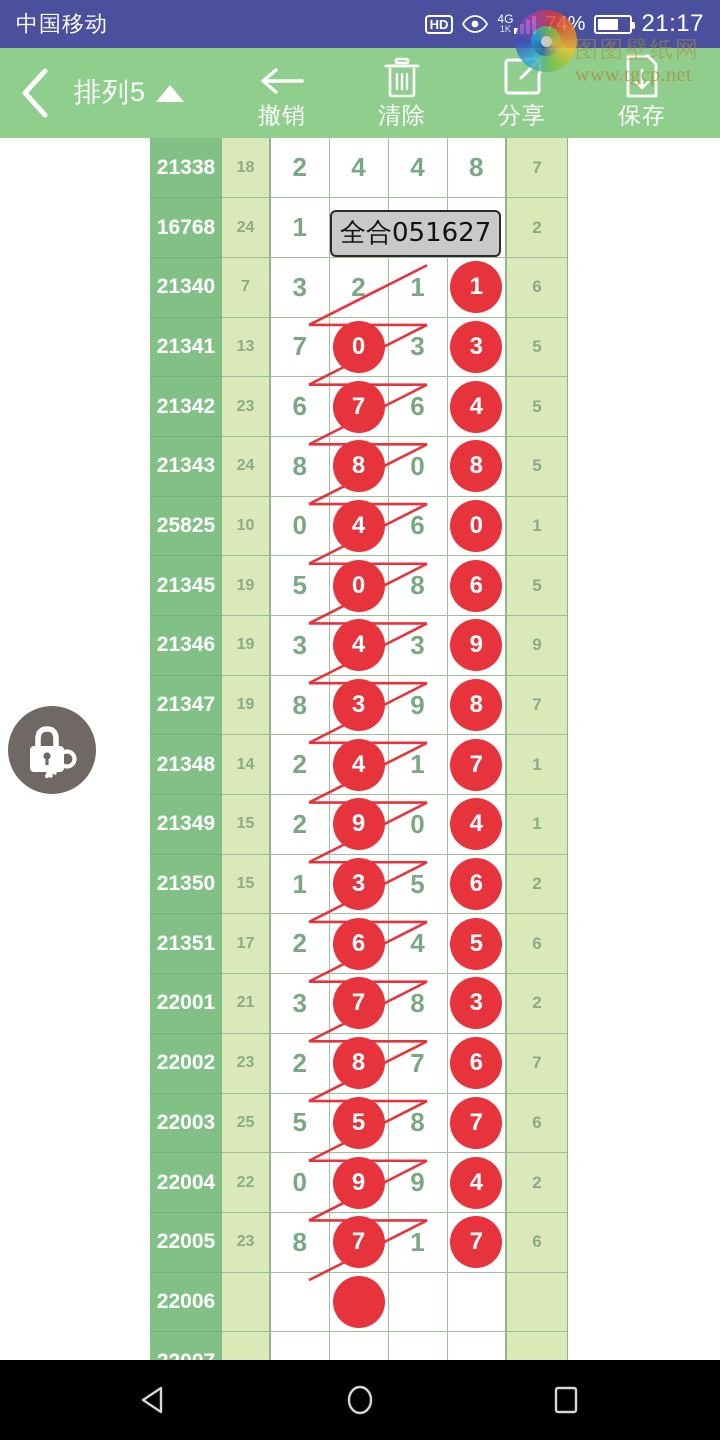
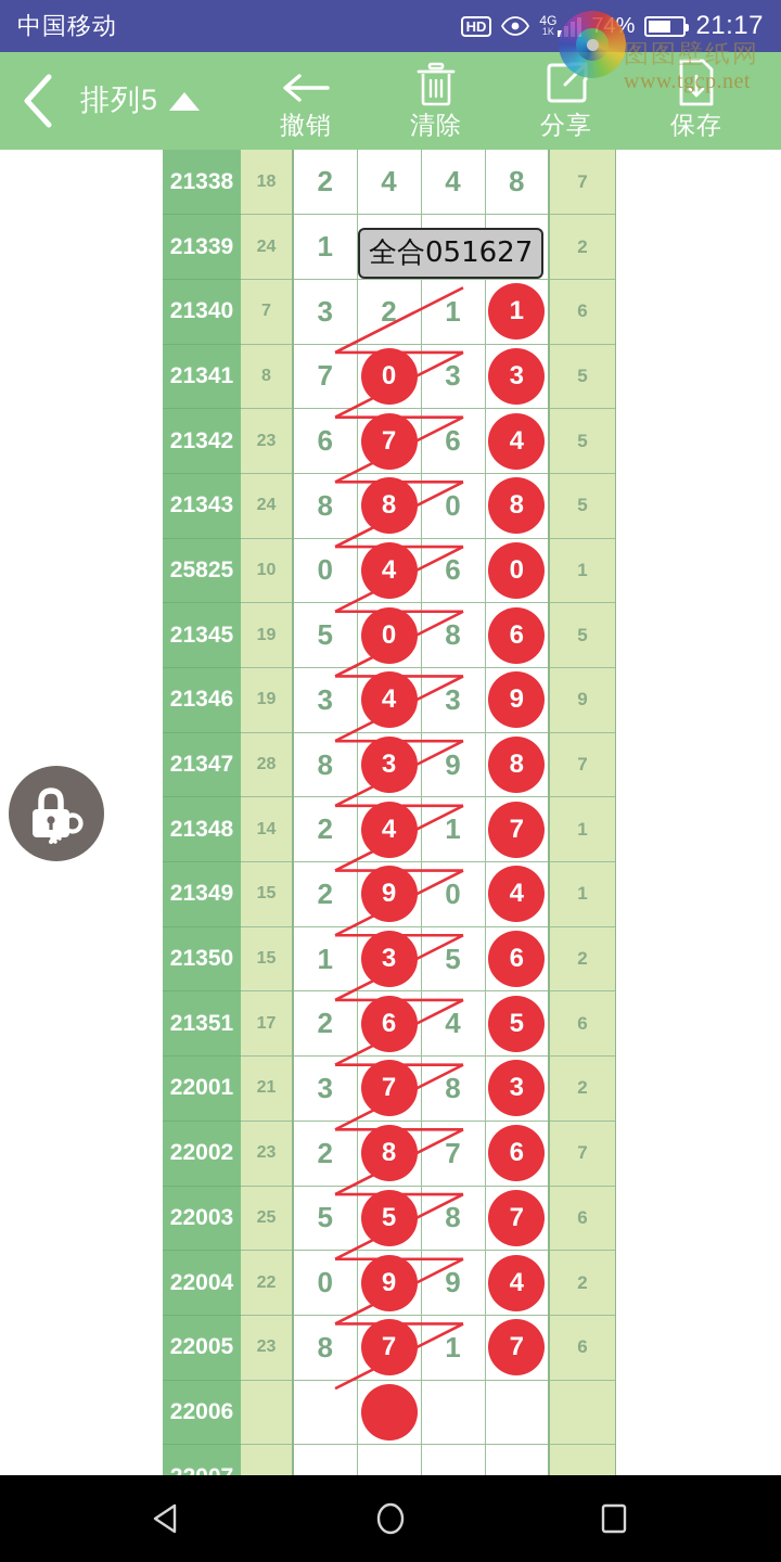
  中国移动
  HD
  4G
  1K
  74%
  21:17
  图图壁纸网
  www.tgcp.net
  排列5
  撤销
  清除
  分享
  保存
  21338	18	2	4	4	8	7
- 16768	24	1				2
+ 21339	24	1				2
  21340	7	3	2	1	1	6
- 21341	13	7	0	3	3	5
+ 21341	8	7	0	3	3	5
  21342	23	6	7	6	4	5
  21343	24	8	8	0	8	5
  25825	10	0	4	6	0	1
  21345	19	5	0	8	6	5
  21346	19	3	4	3	9	9
- 21347	19	8	3	9	8	7
+ 21347	28	8	3	9	8	7
  21348	14	2	4	1	7	1
  21349	15	2	9	0	4	1
  21350	15	1	3	5	6	2
  21351	17	2	6	4	5	6
  22001	21	3	7	8	3	2
  22002	23	2	8	7	6	7
  22003	25	5	5	8	7	6
  22004	22	0	9	9	4	2
  22005	23	8	7	1	7	6
  22006
  全合051627
